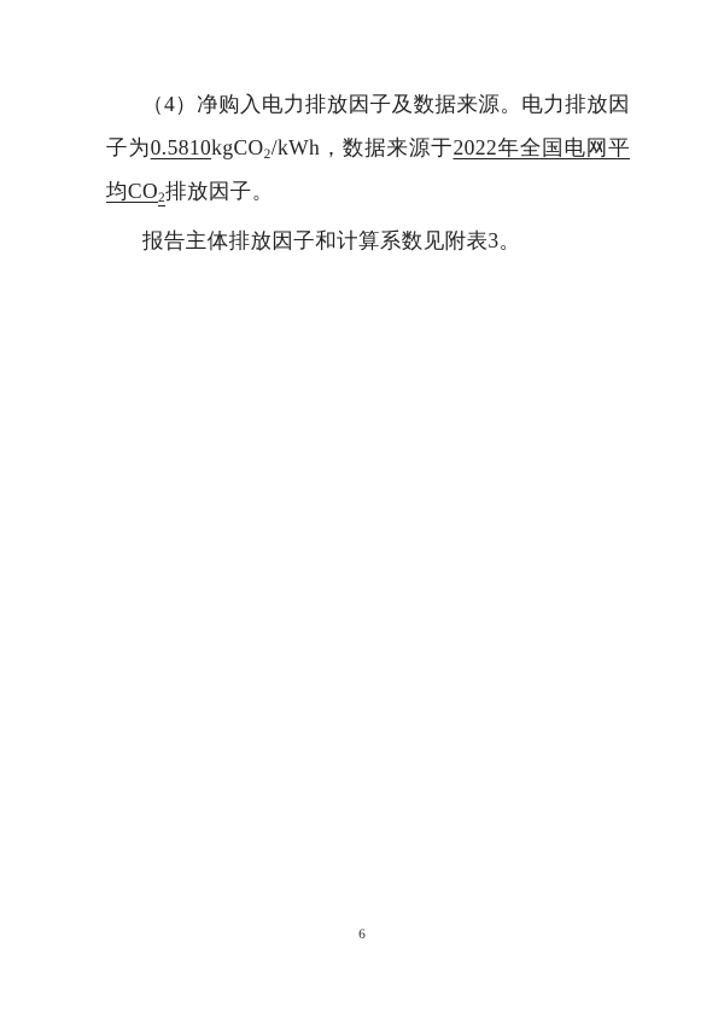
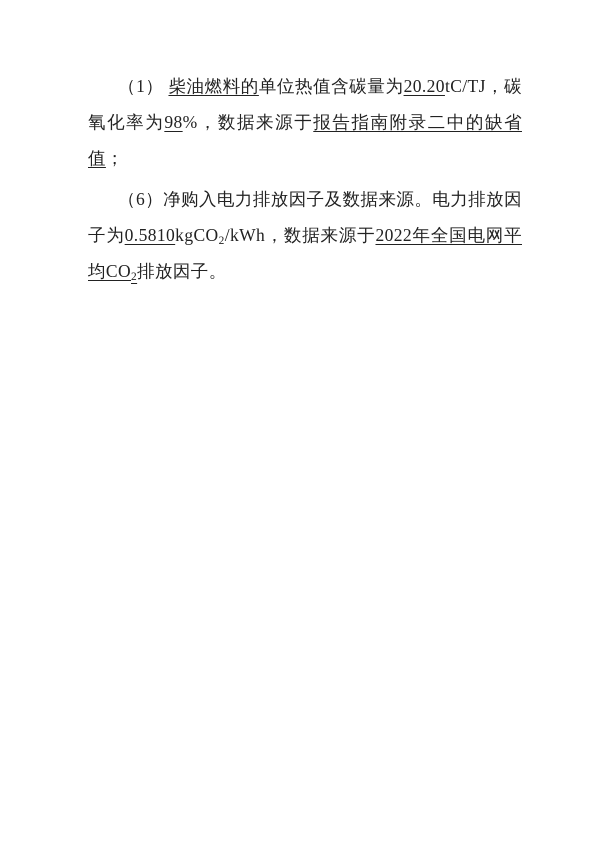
+ （1） 柴油燃料的单位热值含碳量为20.20tC/TJ，碳氧化率为98%，数据来源于报告指南附录二中的缺省值；
- （4）净购入电力排放因子及数据来源。电力排放因子为0.5810kgCO2/kWh，数据来源于2022年全国电网平均CO2排放因子。
+ （6）净购入电力排放因子及数据来源。电力排放因子为0.5810kgCO2/kWh，数据来源于2022年全国电网平均CO2排放因子。
- 报告主体排放因子和计算系数见附表3。
- 6
